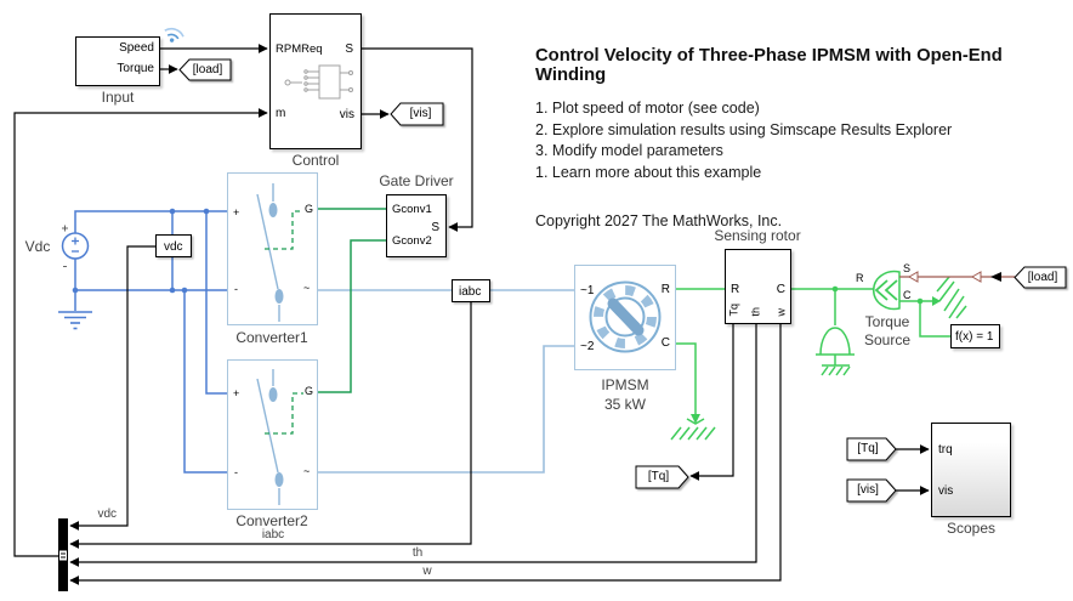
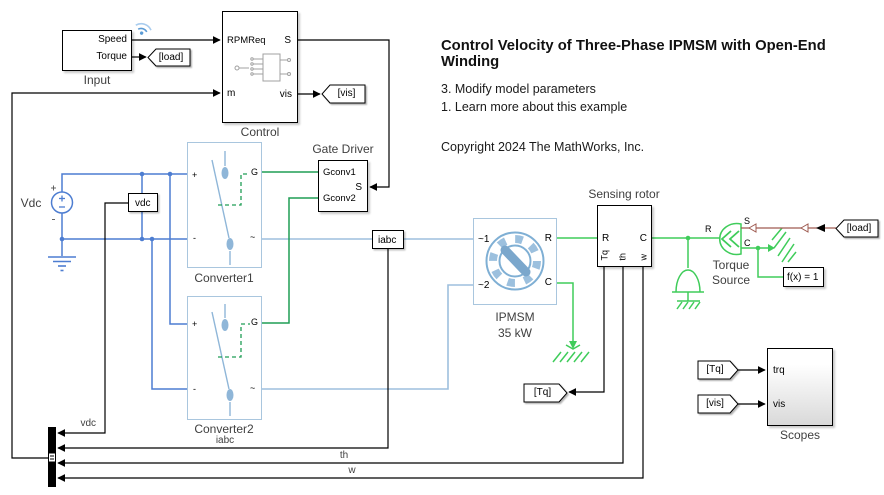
  Speed
  Torque
  Input
  RPMReq
  S
  m
  vis
  Control
  Gconv1
  S
  Gconv2
  Gate Driver
  Vdc
  vdc
  +
  -
  G
  ~
  Converter1
  +
  -
  G
  ~
  Converter2
  iabc
  iabc
  ~1
  ~2
  R
  C
  IPMSM
  35 kW
  R
  C
  Sensing rotor
  R
  S
  C
  Torque
  Source
  f(x) = 1
  trq
  vis
  Scopes
  [load]
  [vis]
  [Tq]
  [load]
  [Tq]
  [vis]
  vdc
  th
  w
  Control Velocity of Three-Phase IPMSM with Open-End Winding
- 1. Plot speed of motor (see code)
- 2. Explore simulation results using Simscape Results Explorer
  3. Modify model parameters
  1. Learn more about this example
- Copyright 2027 The MathWorks, Inc.
+ Copyright 2024 The MathWorks, Inc.
